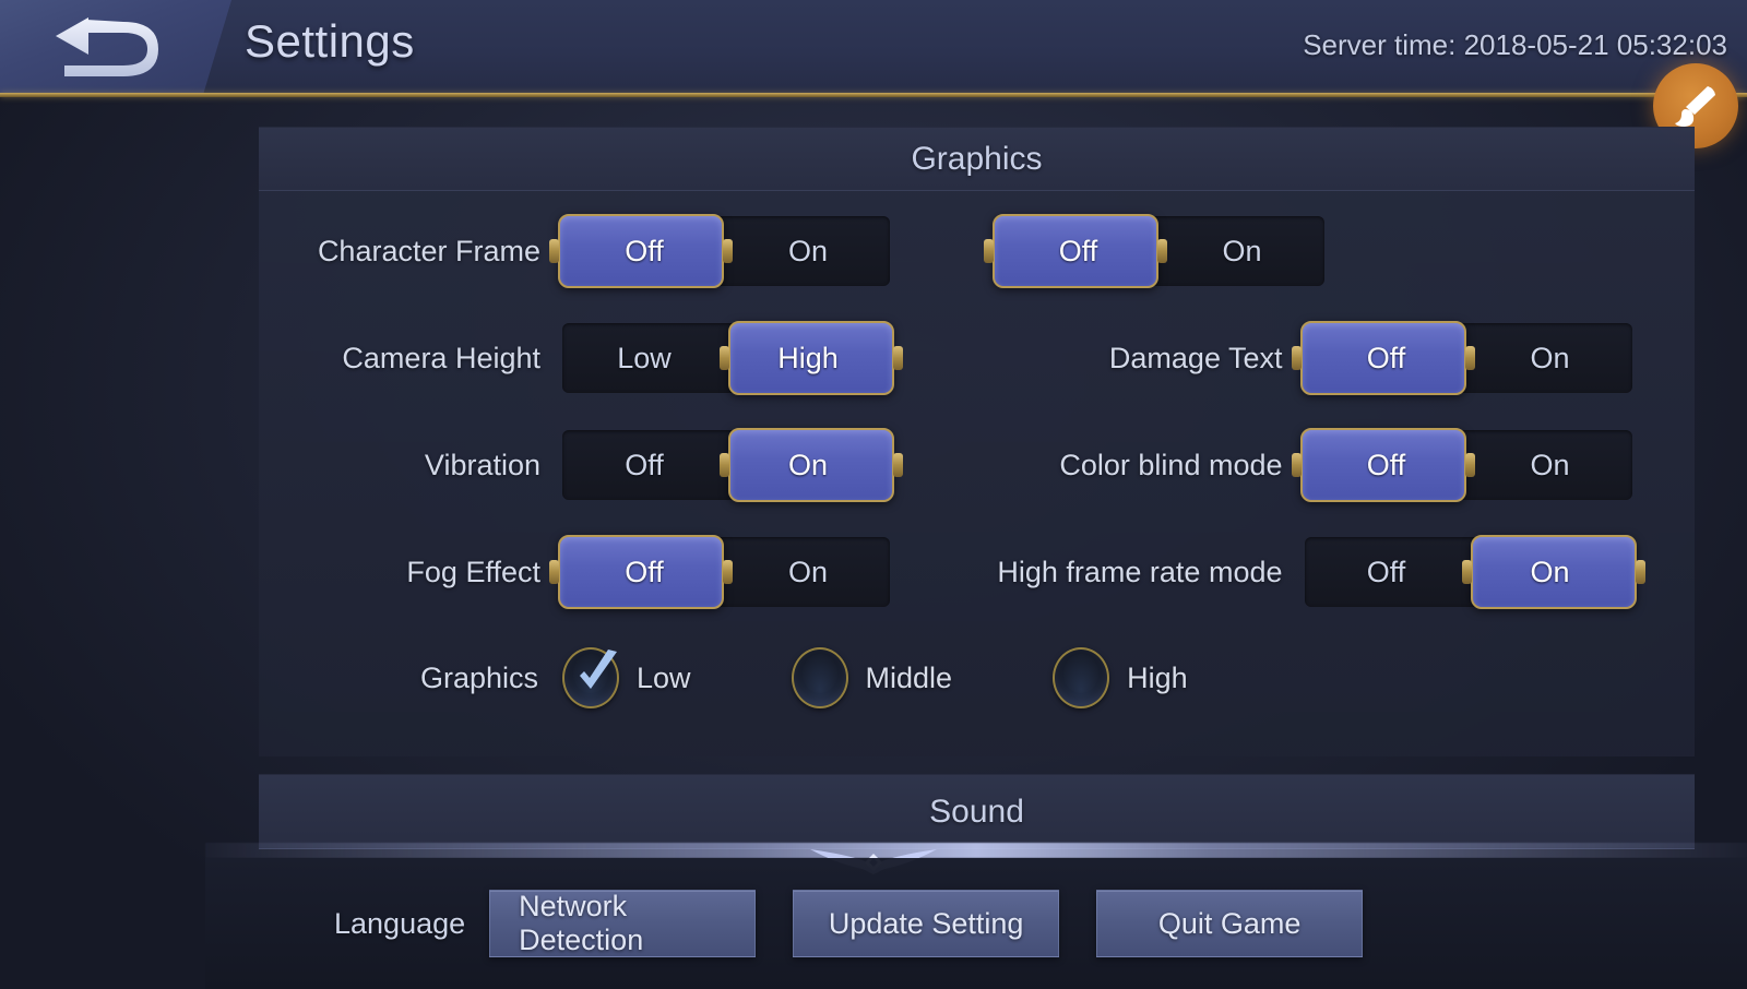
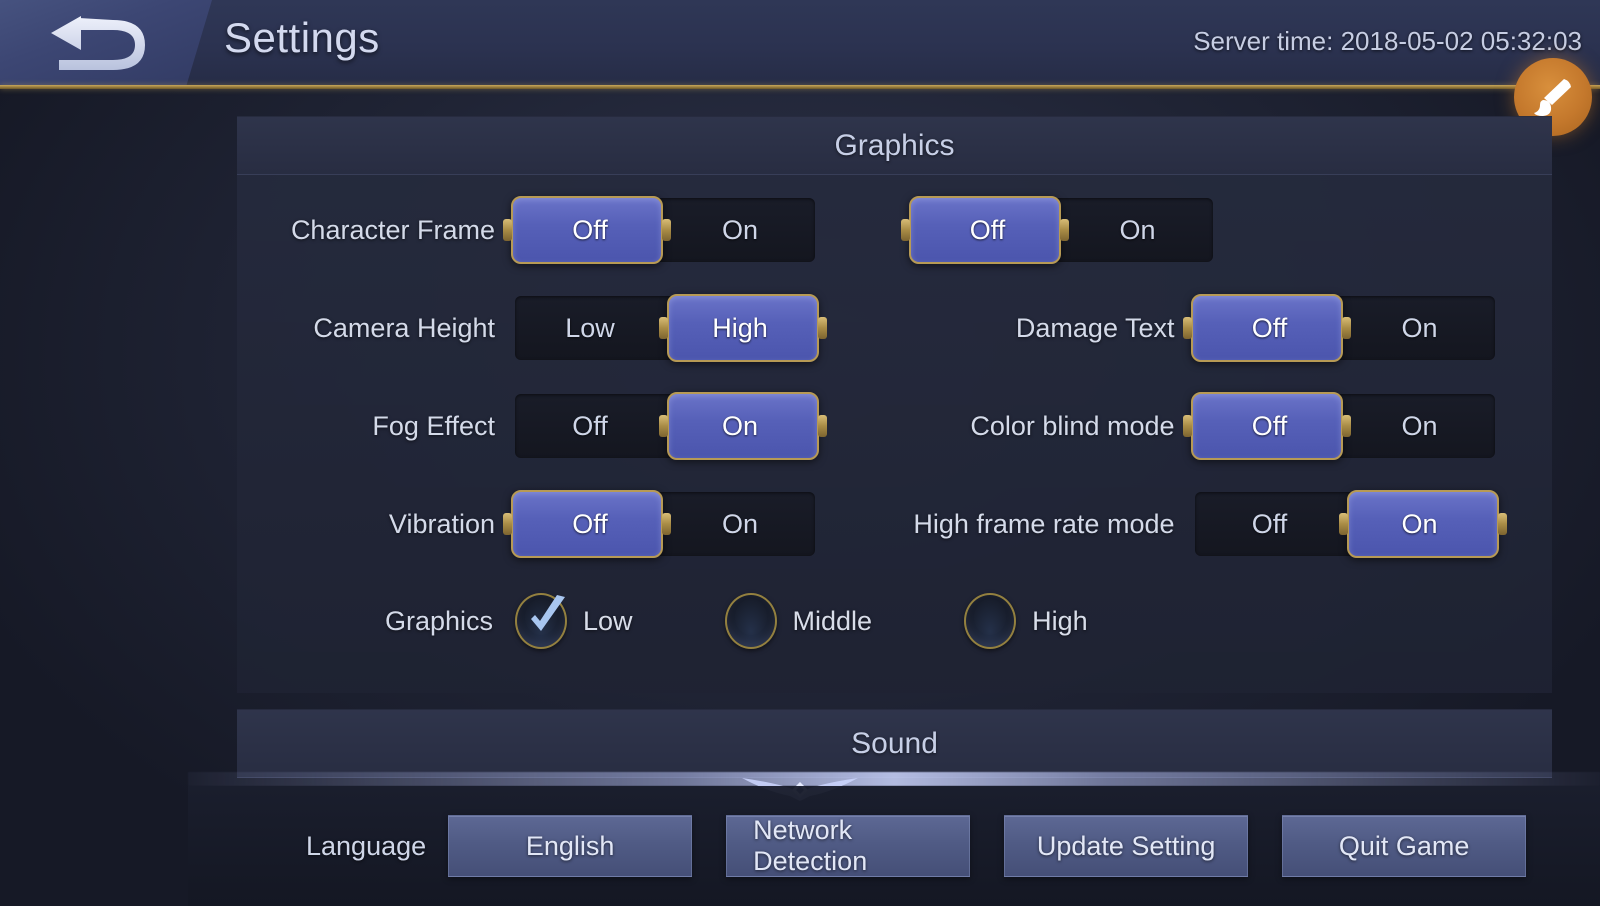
  Settings
- Server time: 2018-05-21 05:32:03
+ Server time: 2018-05-02 05:32:03
  Graphics
  Character Frame
  Off
  On
  Off
  On
  Camera Height
  Low
  High
  Damage Text
  Off
  On
- Vibration
+ Fog Effect
  Off
  On
  Color blind mode
  Off
  On
- Fog Effect
+ Vibration
  Off
  On
  High frame rate mode
  Off
  On
  Graphics
  Low
  Middle
  High
  Sound
  Language
+ English
  Network Detection
  Update Setting
  Quit Game
